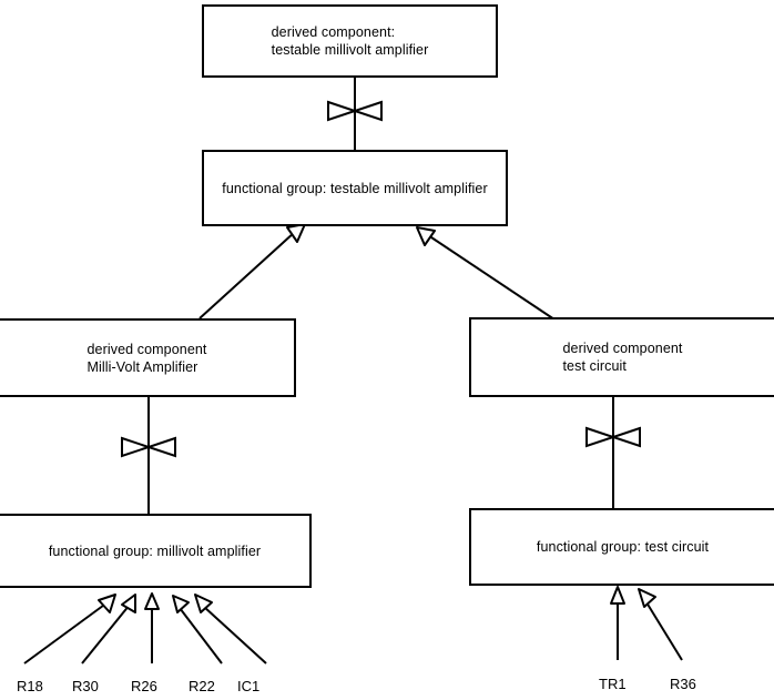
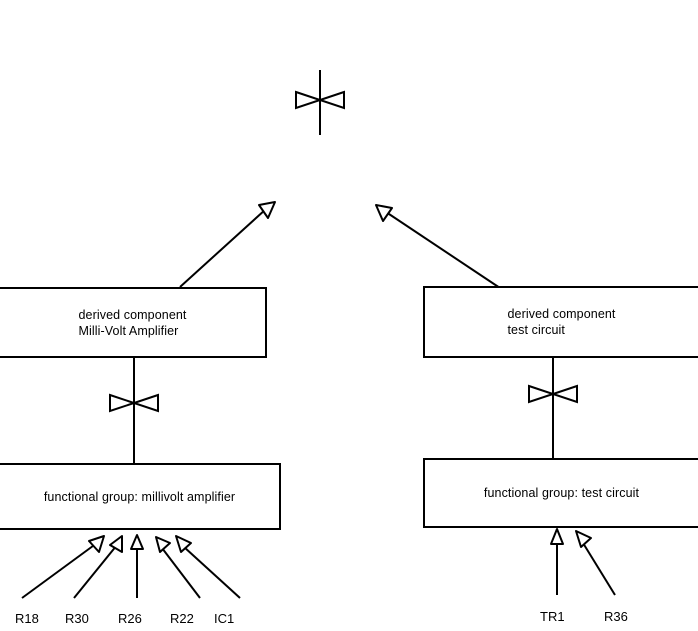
- derived component:
- testable millivolt amplifier
- functional group: testable millivolt amplifier
  derived component
  Milli-Volt Amplifier
  derived component
  test circuit
  functional group: millivolt amplifier
  functional group: test circuit
  R18
  R30
  R26
  R22
  IC1
  TR1
  R36
